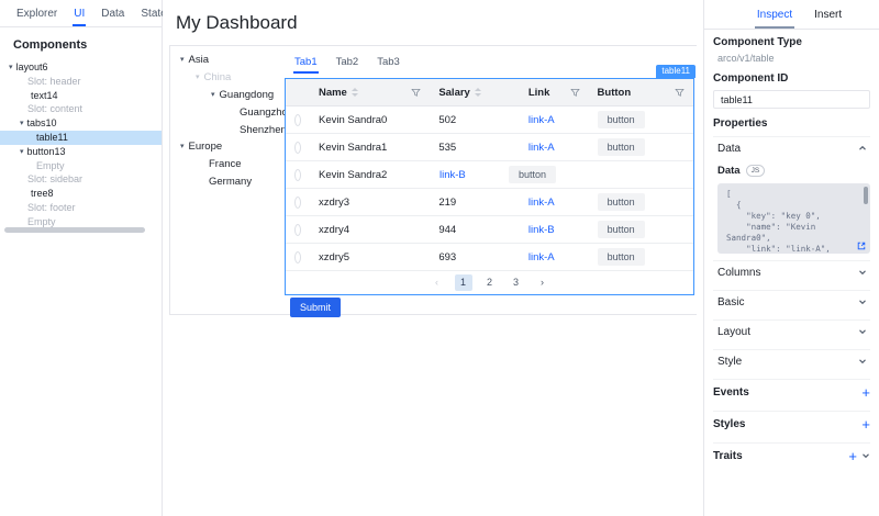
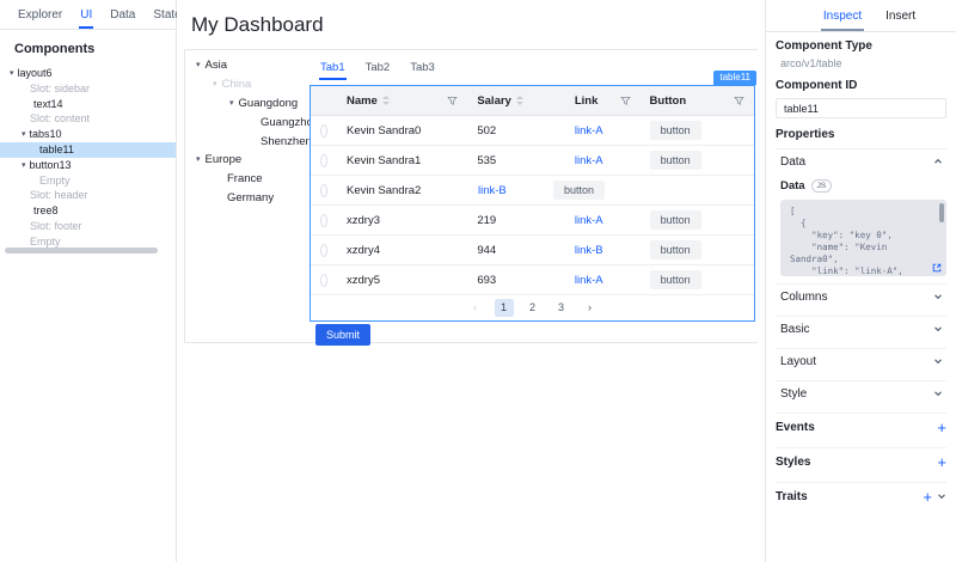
  Explorer
  UI
  Data
  Stat
  Components
  layout6
- Slot: header
+ Slot: sidebar
  text14
  Slot: content
  tabs10
  table11
  button13
  Empty
- Slot: sidebar
+ Slot: header
  tree8
  Slot: footer
  Empty
  My Dashboard
  Asia
  China
  Guangdong
  Guangzh
  Shenzhe
  Europe
  France
  Germany
  Tab1
  Tab2
  Tab3
  table11
  Name
  Salary
  Link
  Button
  Kevin Sandra0
  502
  link-A
  button
  Kevin Sandra1
  535
  link-A
  button
  Kevin Sandra2
  link-B
  button
  xzdry3
  219
  link-A
  button
  xzdry4
  944
  link-B
  button
  xzdry5
  693
  link-A
  button
  ‹
  1
  2
  3
  ›
  Submit
  Inspect
  Insert
  Component Type
  arco/v1/table
  Component ID
  table11
  Properties
  Data
  Data
  [
  {
  "key": "key 0",
  "name": "Kevin
  Sandra0",
  "link": "link-A",
  Columns
  Basic
  Layout
  Style
  Events
  +
  Styles
  +
  Traits
  +
